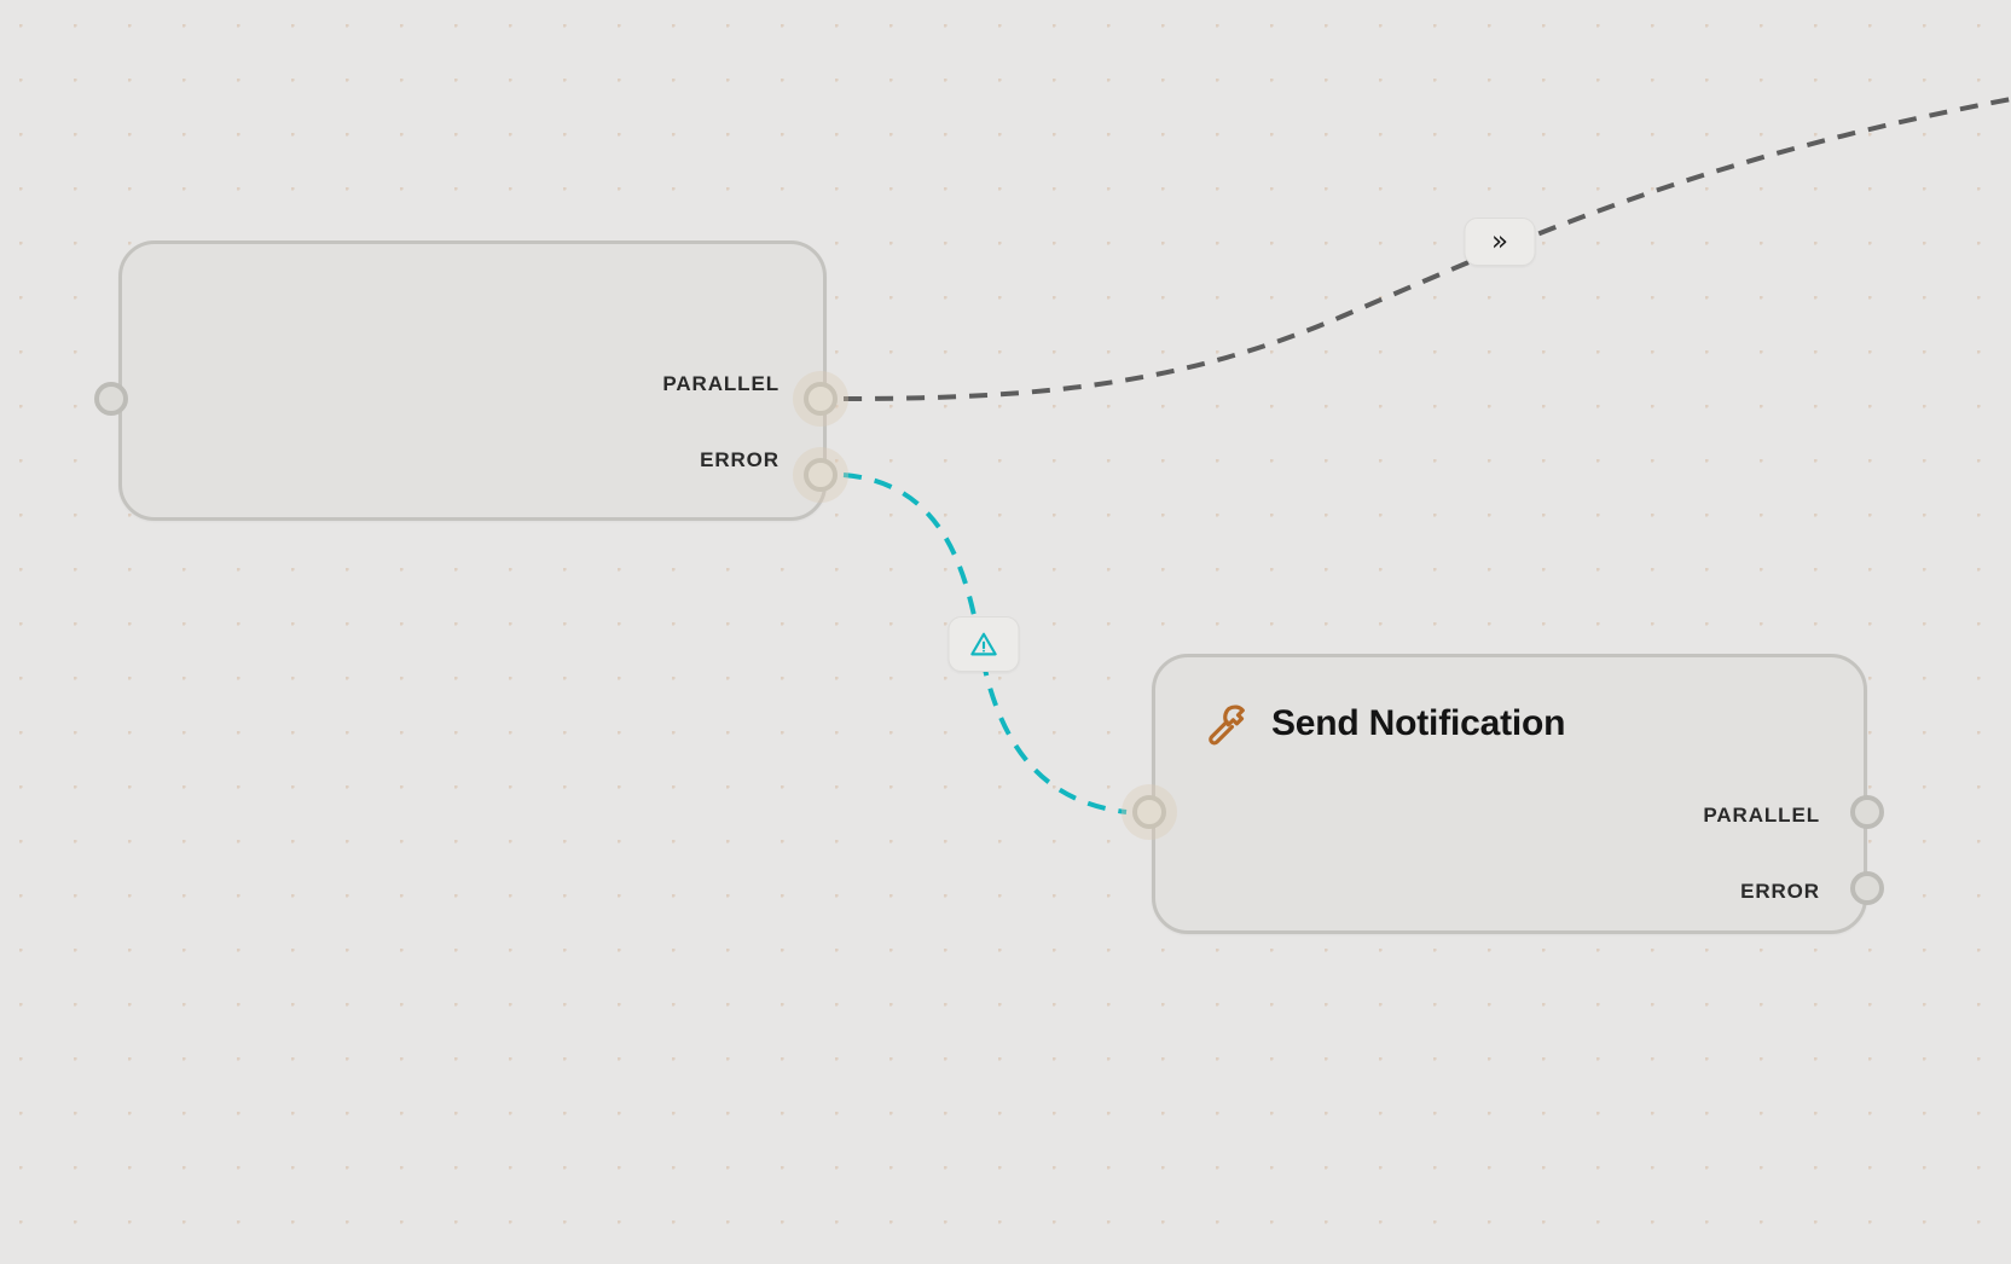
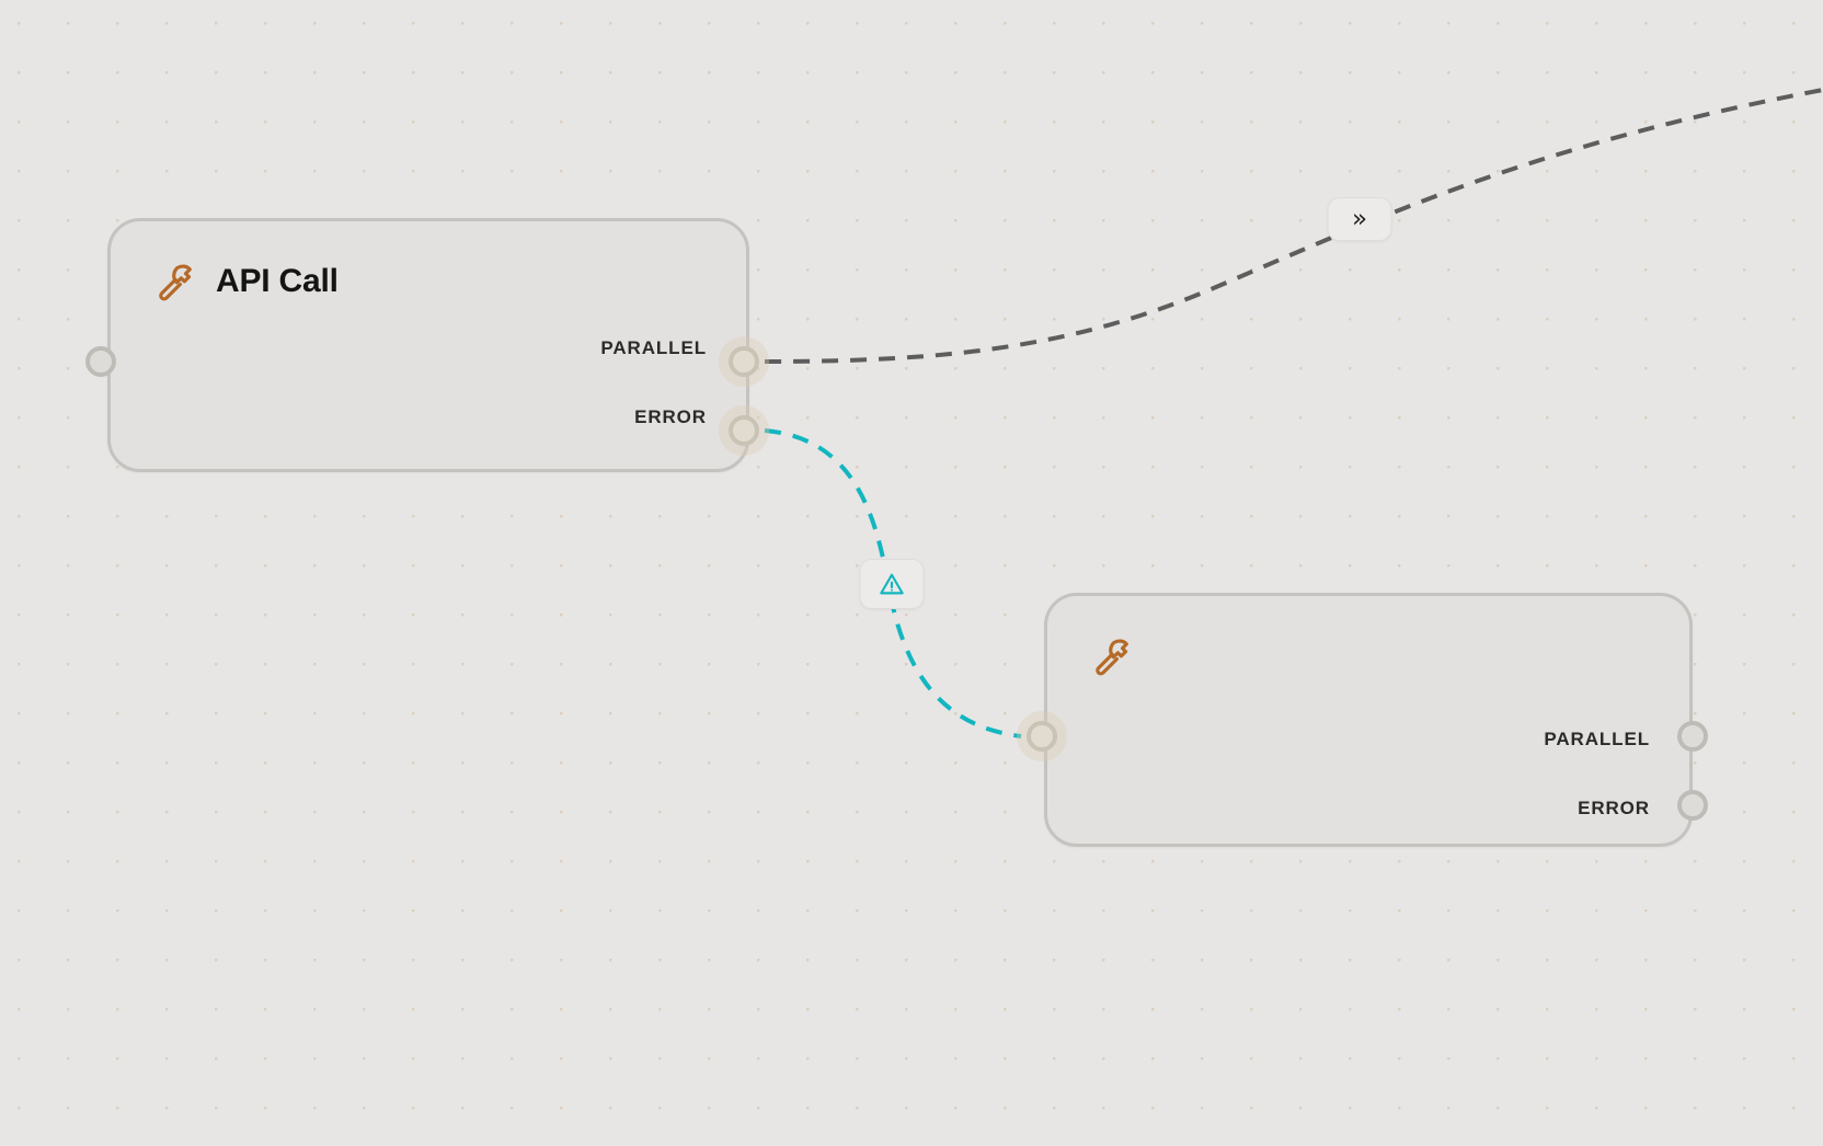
  »
+ API Call
  PARALLEL
  ERROR
- Send Notification
  PARALLEL
  ERROR
